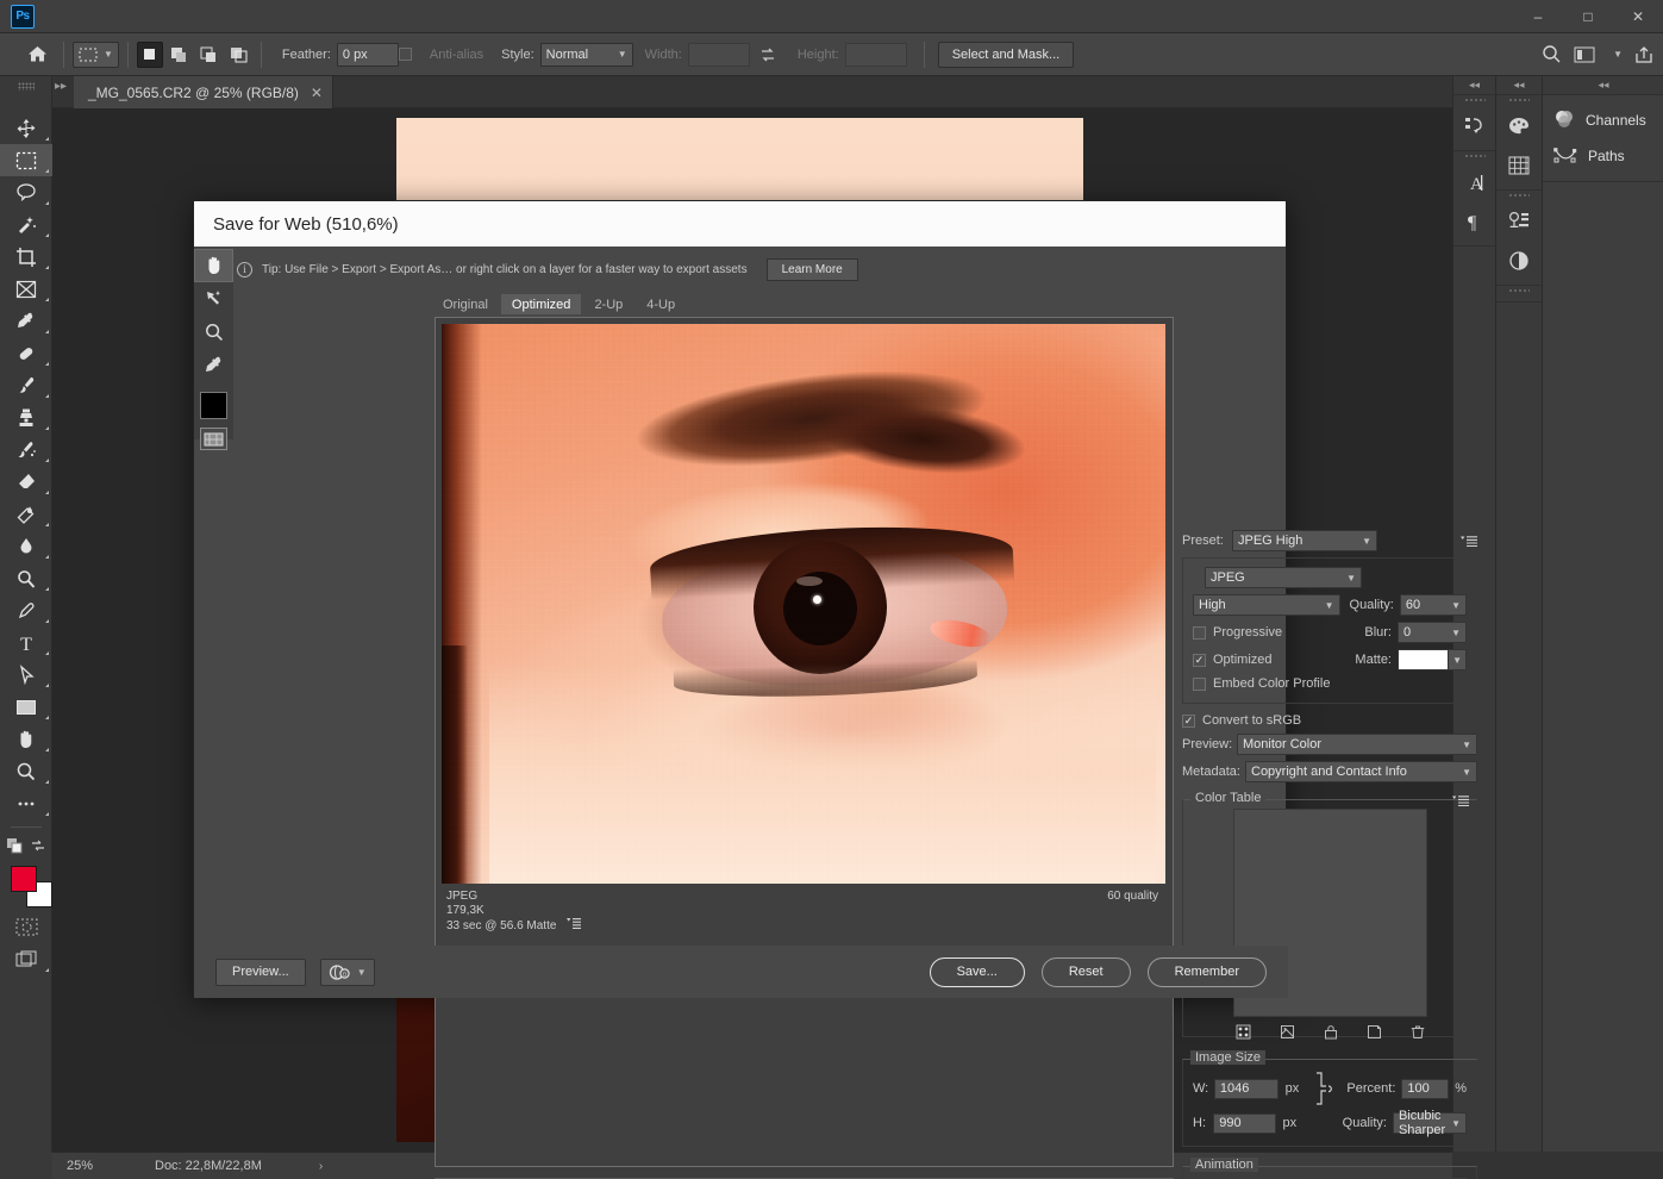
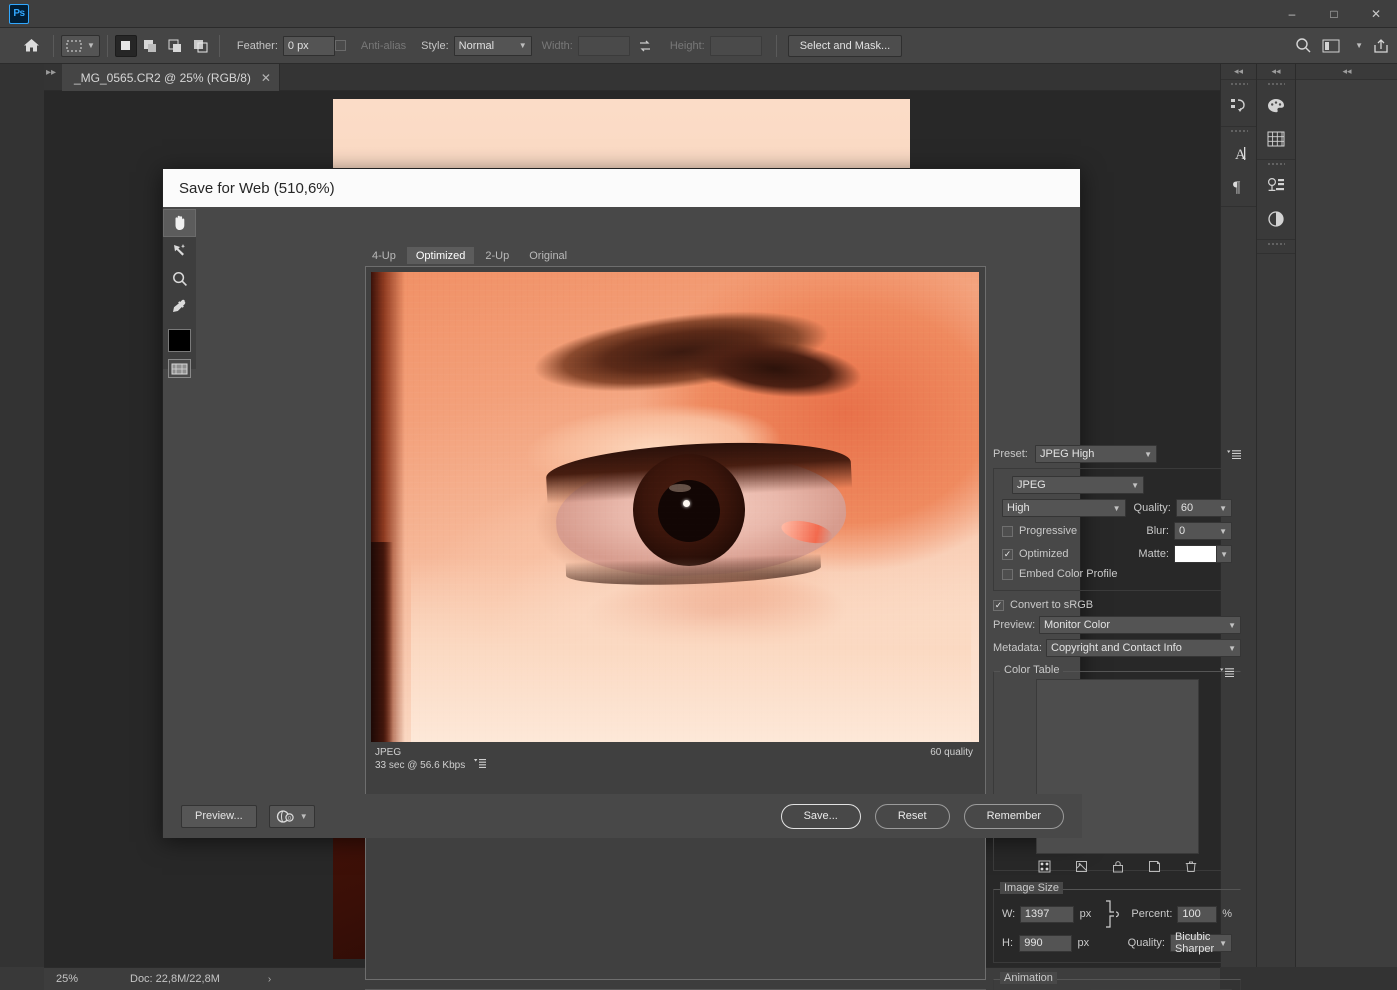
  Ps
  –
  □
  ✕
  ▼
  Feather:
  0 px
  Anti-alias
  Style:
  Normal
  ▼
  Width:
  Height:
  Select and Mask...
  ▼
- T
  ▸▸
  _MG_0565.CR2 @ 25% (RGB/8)
  ✕
  ◂◂
  A
  ¶
  ◂◂
  ◂◂
- Channels
- Paths
  25%
  Doc: 22,8M/22,8M
  ›
  Save for Web (510,6%)
- i
- Tip: Use File > Export > Export As… or right click on a layer for a faster way to export assets
- Learn More
- Original
+ 4-Up
  Optimized
  2-Up
- 4-Up
+ Original
  JPEG
- 179,3K
- 33 sec @ 56.6 Matte
+ 33 sec @ 56.6 Kbps
  60 quality
  Preset:
  JPEG High
  ▼
  JPEG
  ▼
  High
  ▼
  Quality:
  60
  ▼
  Progressive
  Blur:
  0
  ▼
  Optimized
  Matte:
  ▼
  Embed Color Profile
  Convert to sRGB
  Preview:
  Monitor Color
  ▼
  Metadata:
  Copyright and Contact Info
  ▼
  Color Table
  Image Size
  W:
- 1046
+ 1397
  px
  Percent:
  100
  %
  H:
  990
  px
  Quality:
  Bicubic Sharper
  ▼
  Animation
  Preview...
  ▼
  Save...
  Reset
  Remember
